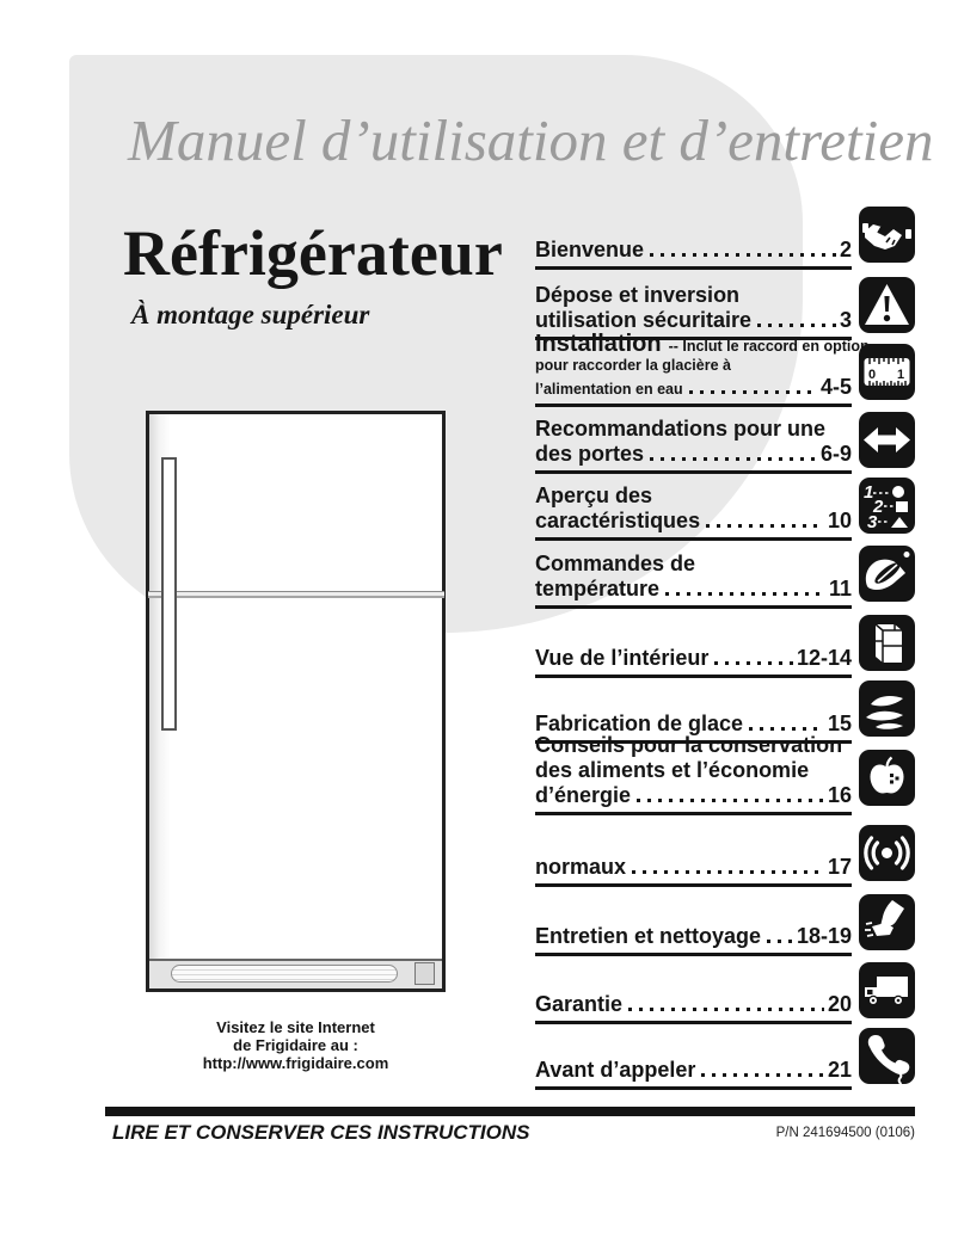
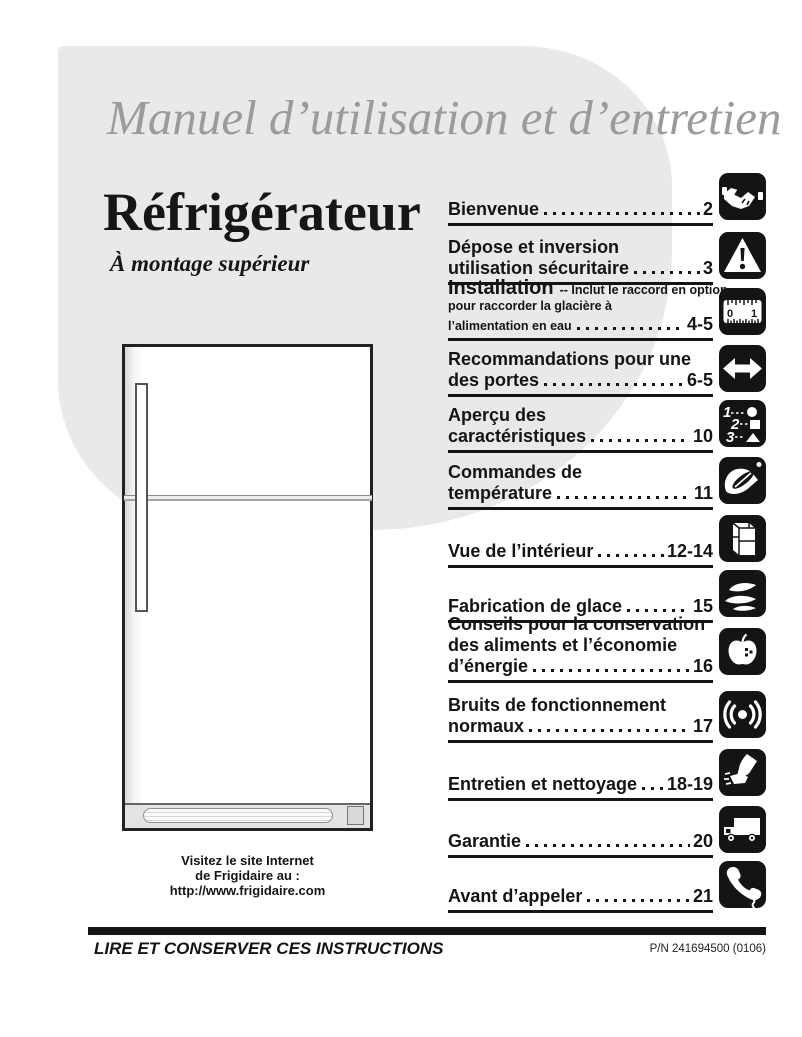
  Manuel d’utilisation et d’entretien
  Réfrigérateur
  À montage supérieur
  Visitez le site Internet
  de Frigidaire au :
  http://www.frigidaire.com
  Bienvenue
  2
  Dépose et inversion
  utilisation sécuritaire
  3
  Installation
  -- Inclut le raccord en optio
  pour raccorder la glacière à
  l’alimentation en eau
  4-5
  Recommandations pour une
  des portes
- 6-9
+ 6-5
  Aperçu des
  caractéristiques
  10
  Commandes de
  température
  11
  Vue de l’intérieur
  12-14
  Fabrication de glace
  15
  Conseils pour la conservation
  des aliments et l’économie
  d’énergie
  16
+ Bruits de fonctionnement
  normaux
  17
  Entretien et nettoyage
  18-19
  Garantie
  20
  Avant d’appeler
  21
  0
  1
  1
  2
  3
  LIRE ET CONSERVER CES INSTRUCTIONS
  P/N 241694500 (0106)
